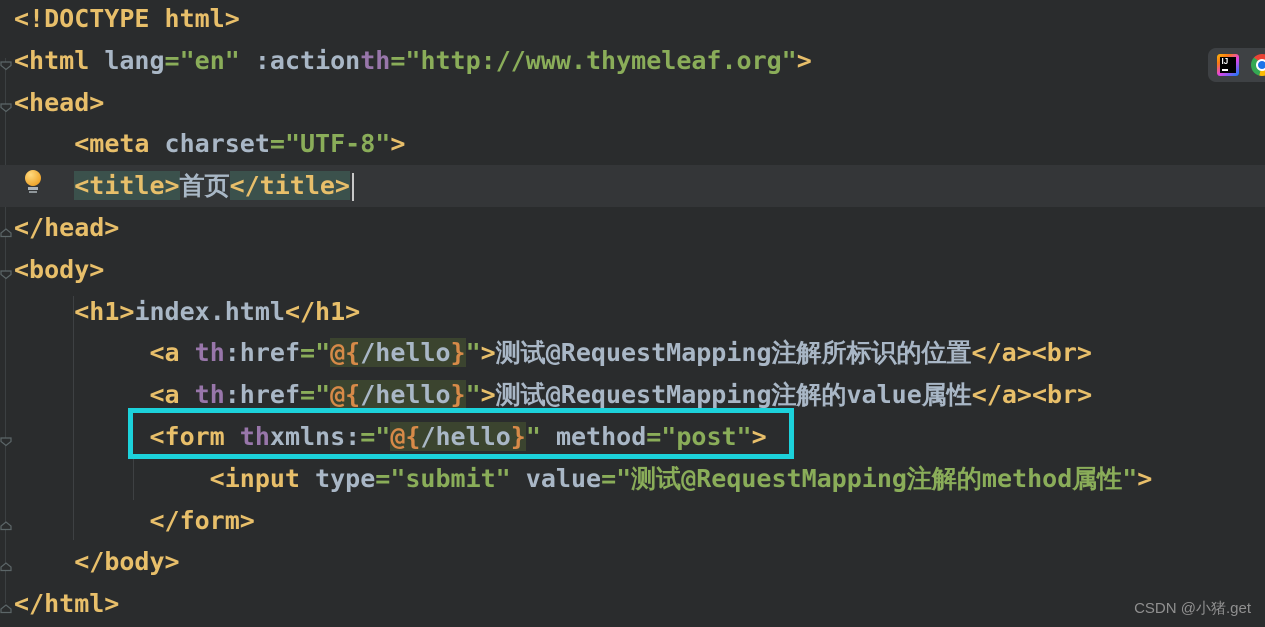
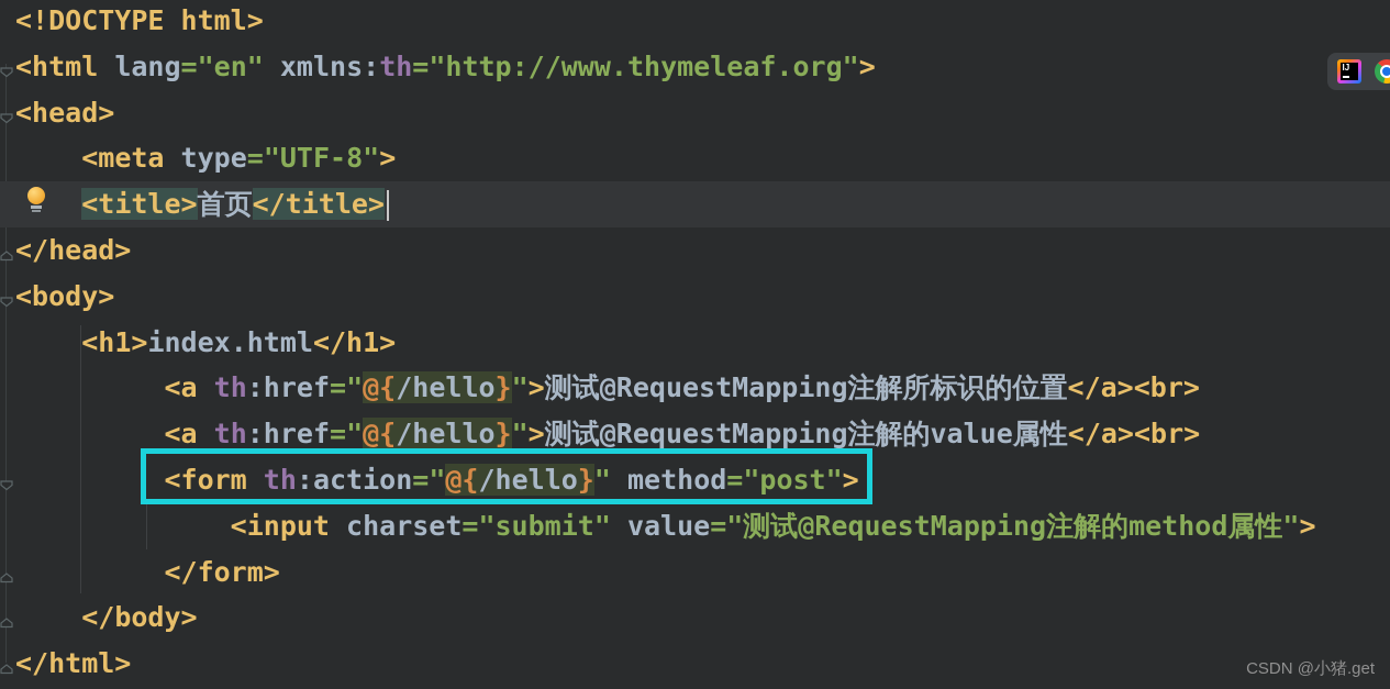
  <!DOCTYPE html>
- <html lang="en" :actionth="http://www.thymeleaf.org">
+ <html lang="en" xmlns:th="http://www.thymeleaf.org">
  <head>
- <meta charset="UTF-8">
+ <meta type="UTF-8">
  <title>首页</title>
  </head>
  <body>
  <h1>index.html</h1>
  <a th:href="@{/hello}">测试@RequestMapping注解所标识的位置</a><br>
  <a th:href="@{/hello}">测试@RequestMapping注解的value属性</a><br>
- <form thxmlns:="@{/hello}" method="post">
+ <form th:action="@{/hello}" method="post">
- <input type="submit" value="测试@RequestMapping注解的method属性">
+ <input charset="submit" value="测试@RequestMapping注解的method属性">
  </form>
  </body>
  </html>
  IJ
  CSDN @小猪.get
